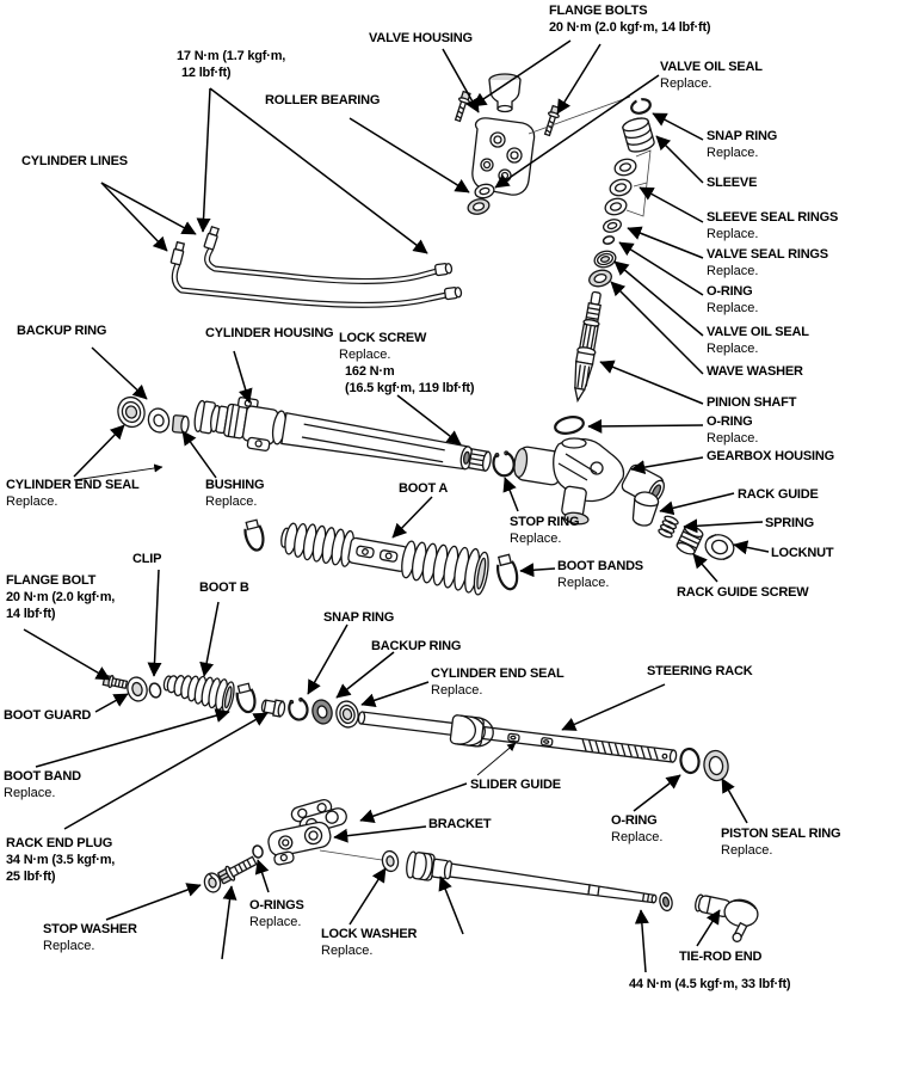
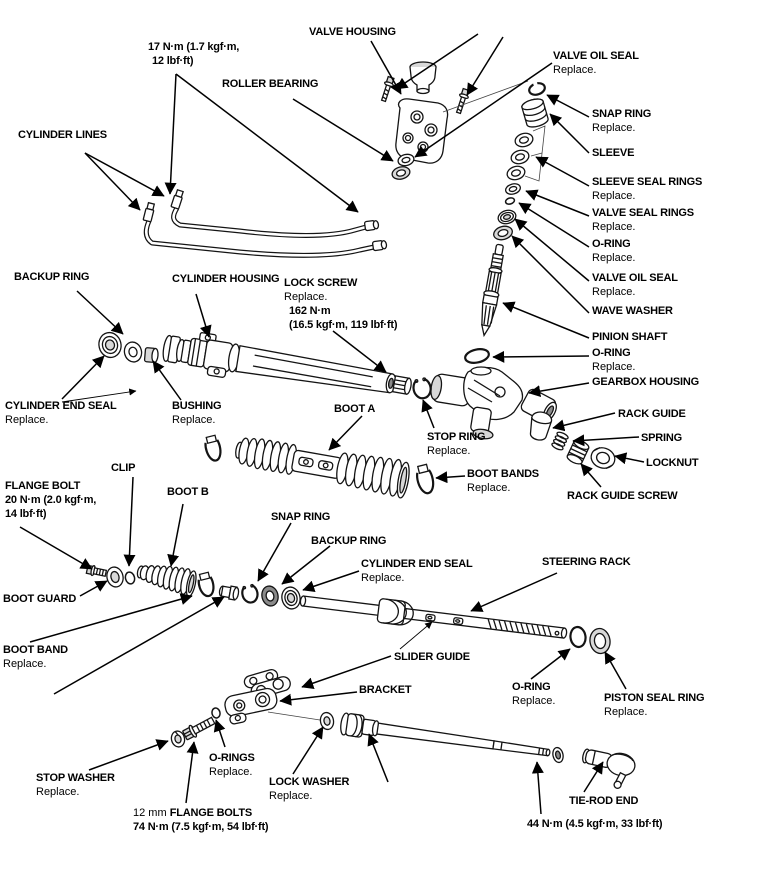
  17 N·m (1.7 kgf·m,
  12 lbf·ft)
  VALVE HOUSING
- FLANGE BOLTS
- 20 N·m (2.0 kgf·m, 14 lbf·ft)
  ROLLER BEARING
  VALVE OIL SEAL
  Replace.
  CYLINDER LINES
  SNAP RING
  Replace.
  SLEEVE
  SLEEVE SEAL RINGS
  Replace.
  VALVE SEAL RINGS
  Replace.
  O-RING
  Replace.
  VALVE OIL SEAL
  Replace.
  WAVE WASHER
  BACKUP RING
  CYLINDER HOUSING
  LOCK SCREW
  Replace.
  162 N·m
  (16.5 kgf·m, 119 lbf·ft)
  PINION SHAFT
  O-RING
  Replace.
  GEARBOX HOUSING
  CYLINDER END SEAL
  Replace.
  BUSHING
  Replace.
  BOOT A
  STOP RING
  Replace.
  RACK GUIDE
  SPRING
  LOCKNUT
  BOOT BANDS
  Replace.
  RACK GUIDE SCREW
  CLIP
  FLANGE BOLT
  20 N·m (2.0 kgf·m,
  14 lbf·ft)
  BOOT B
  SNAP RING
  BACKUP RING
  BOOT GUARD
  CYLINDER END SEAL
  Replace.
  STEERING RACK
  BOOT BAND
  Replace.
  SLIDER GUIDE
- RACK END PLUG
- 34 N·m (3.5 kgf·m,
- 25 lbf·ft)
  BRACKET
  O-RING
  Replace.
  PISTON SEAL RING
  Replace.
  STOP WASHER
  Replace.
  O-RINGS
  Replace.
  LOCK WASHER
  Replace.
+ 12 mm FLANGE BOLTS
+ 74 N·m (7.5 kgf·m, 54 lbf·ft)
  TIE-ROD END
  44 N·m (4.5 kgf·m, 33 lbf·ft)
